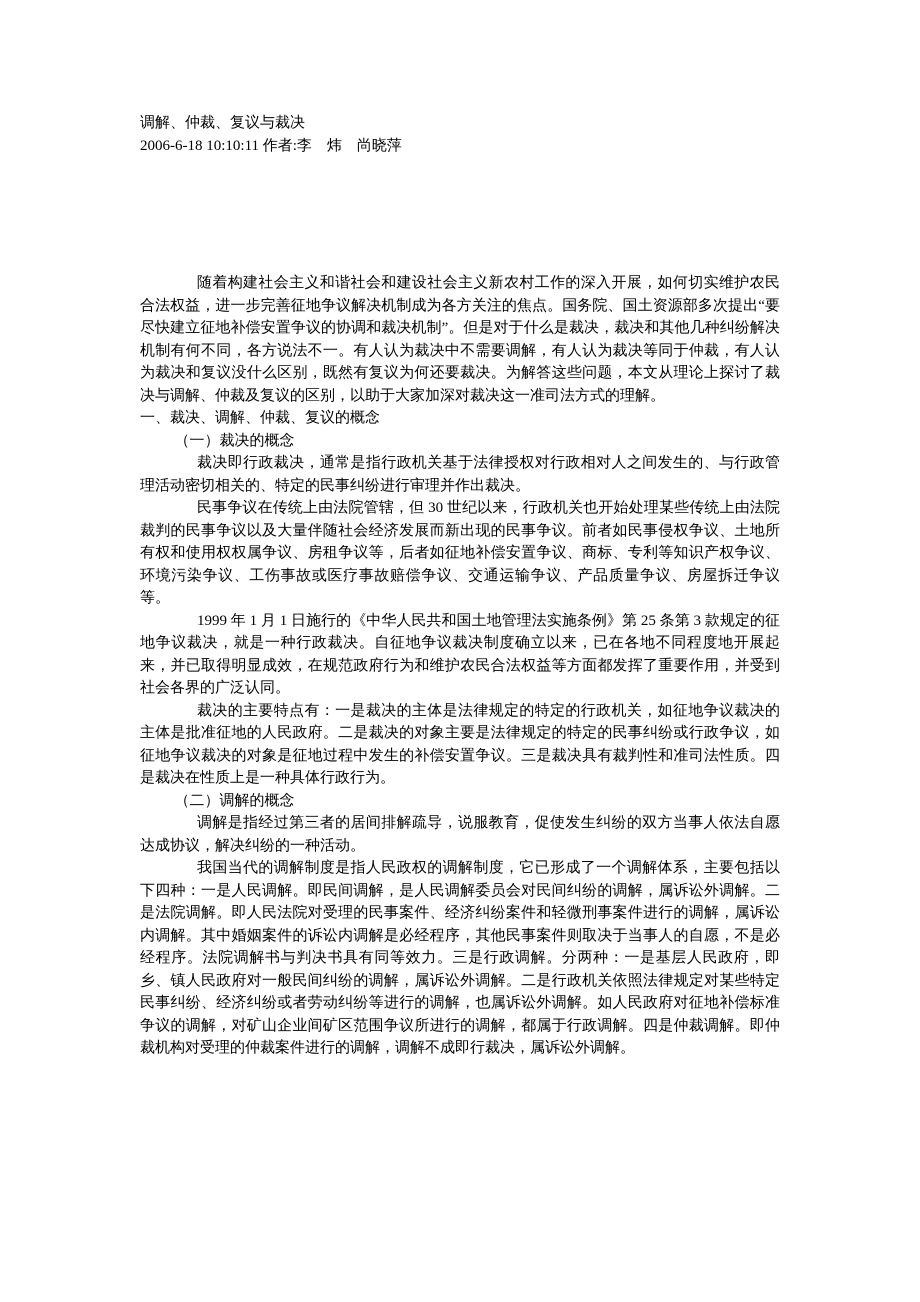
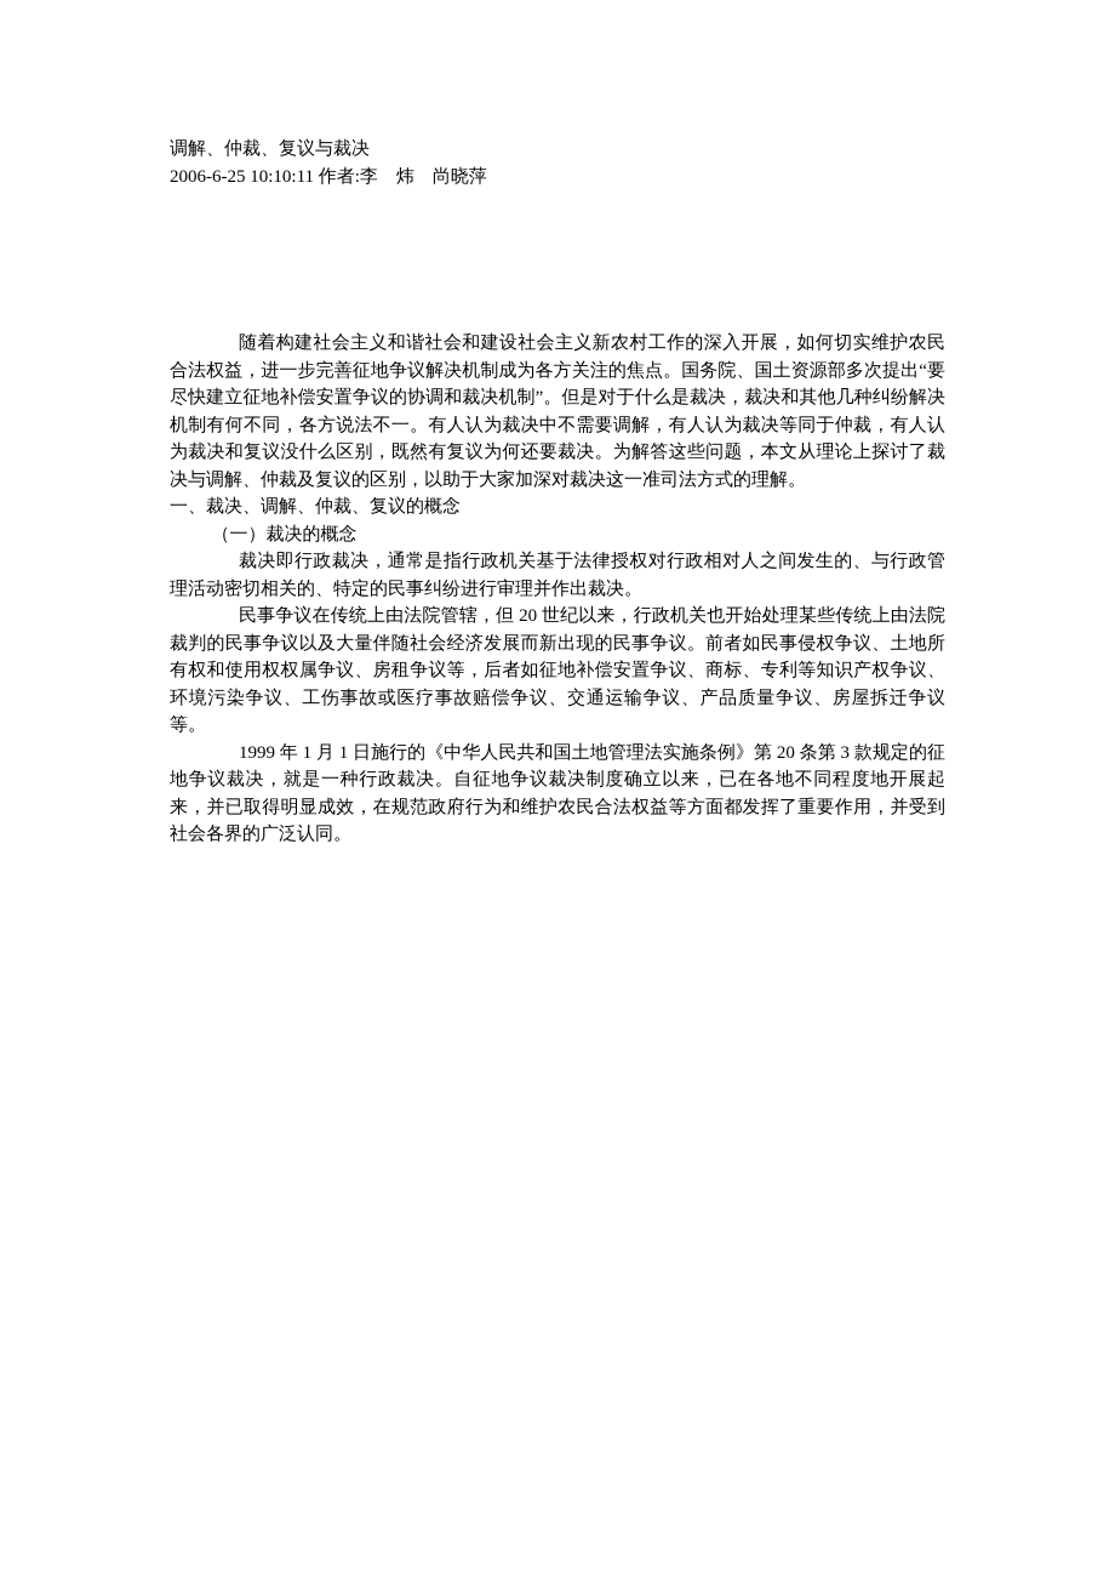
  调解、仲裁、复议与裁决
- 2006-6-18 10:10:11 作者:李 炜 尚晓萍
+ 2006-6-25 10:10:11 作者:李 炜 尚晓萍
  随着构建社会主义和谐社会和建设社会主义新农村工作的深入开展，如何切实维护农民合法权益，进一步完善征地争议解决机制成为各方关注的焦点。国务院、国土资源部多次提出“要尽快建立征地补偿安置争议的协调和裁决机制”。但是对于什么是裁决，裁决和其他几种纠纷解决机制有何不同，各方说法不一。有人认为裁决中不需要调解，有人认为裁决等同于仲裁，有人认为裁决和复议没什么区别，既然有复议为何还要裁决。为解答这些问题，本文从理论上探讨了裁决与调解、仲裁及复议的区别，以助于大家加深对裁决这一准司法方式的理解。
  一、裁决、调解、仲裁、复议的概念
  （一）裁决的概念
  裁决即行政裁决，通常是指行政机关基于法律授权对行政相对人之间发生的、与行政管理活动密切相关的、特定的民事纠纷进行审理并作出裁决。
- 民事争议在传统上由法院管辖，但 30 世纪以来，行政机关也开始处理某些传统上由法院裁判的民事争议以及大量伴随社会经济发展而新出现的民事争议。前者如民事侵权争议、土地所有权和使用权权属争议、房租争议等，后者如征地补偿安置争议、商标、专利等知识产权争议、环境污染争议、工伤事故或医疗事故赔偿争议、交通运输争议、产品质量争议、房屋拆迁争议等。
+ 民事争议在传统上由法院管辖，但 20 世纪以来，行政机关也开始处理某些传统上由法院裁判的民事争议以及大量伴随社会经济发展而新出现的民事争议。前者如民事侵权争议、土地所有权和使用权权属争议、房租争议等，后者如征地补偿安置争议、商标、专利等知识产权争议、环境污染争议、工伤事故或医疗事故赔偿争议、交通运输争议、产品质量争议、房屋拆迁争议等。
- 1999 年 1 月 1 日施行的《中华人民共和国土地管理法实施条例》第 25 条第 3 款规定的征地争议裁决，就是一种行政裁决。自征地争议裁决制度确立以来，已在各地不同程度地开展起来，并已取得明显成效，在规范政府行为和维护农民合法权益等方面都发挥了重要作用，并受到社会各界的广泛认同。
+ 1999 年 1 月 1 日施行的《中华人民共和国土地管理法实施条例》第 20 条第 3 款规定的征地争议裁决，就是一种行政裁决。自征地争议裁决制度确立以来，已在各地不同程度地开展起来，并已取得明显成效，在规范政府行为和维护农民合法权益等方面都发挥了重要作用，并受到社会各界的广泛认同。
- 裁决的主要特点有：一是裁决的主体是法律规定的特定的行政机关，如征地争议裁决的主体是批准征地的人民政府。二是裁决的对象主要是法律规定的特定的民事纠纷或行政争议，如征地争议裁决的对象是征地过程中发生的补偿安置争议。三是裁决具有裁判性和准司法性质。四是裁决在性质上是一种具体行政行为。
- （二）调解的概念
- 调解是指经过第三者的居间排解疏导，说服教育，促使发生纠纷的双方当事人依法自愿达成协议，解决纠纷的一种活动。
- 我国当代的调解制度是指人民政权的调解制度，它已形成了一个调解体系，主要包括以下四种：一是人民调解。即民间调解，是人民调解委员会对民间纠纷的调解，属诉讼外调解。二是法院调解。即人民法院对受理的民事案件、经济纠纷案件和轻微刑事案件进行的调解，属诉讼内调解。其中婚姻案件的诉讼内调解是必经程序，其他民事案件则取决于当事人的自愿，不是必经程序。法院调解书与判决书具有同等效力。三是行政调解。分两种：一是基层人民政府，即乡、镇人民政府对一般民间纠纷的调解，属诉讼外调解。二是行政机关依照法律规定对某些特定民事纠纷、经济纠纷或者劳动纠纷等进行的调解，也属诉讼外调解。如人民政府对征地补偿标准争议的调解，对矿山企业间矿区范围争议所进行的调解，都属于行政调解。四是仲裁调解。即仲裁机构对受理的仲裁案件进行的调解，调解不成即行裁决，属诉讼外调解。
